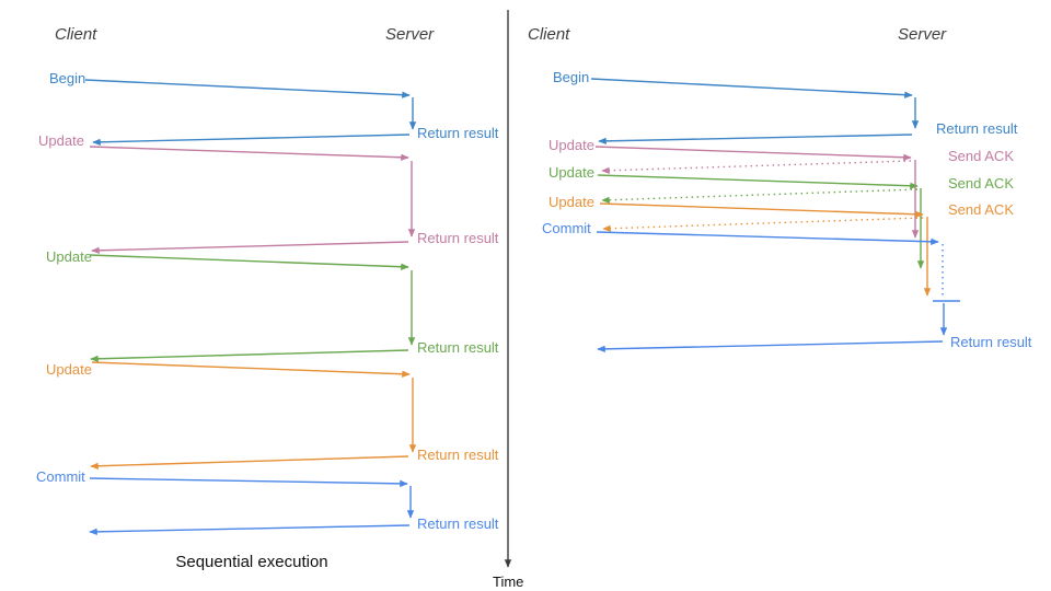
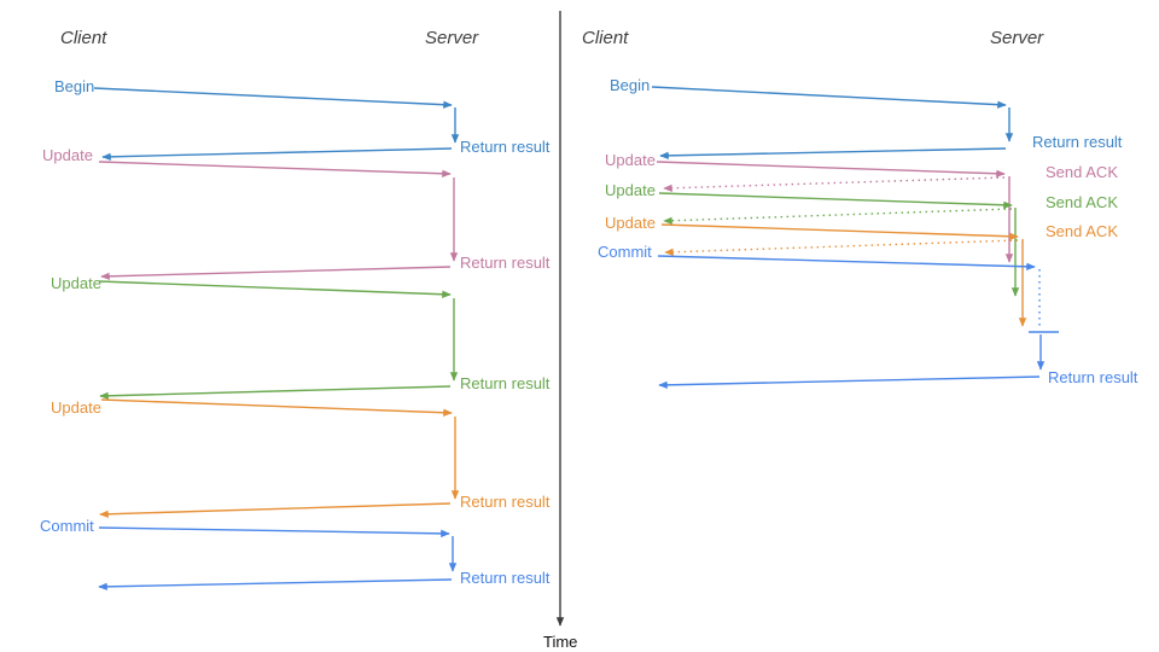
  Begin
  Return result
  Update
  Return result
  Update
  Return result
  Update
  Return result
  Commit
  Return result
  Begin
  Return result
  Update
  Send ACK
  Update
  Send ACK
  Update
  Send ACK
  Commit
  Return result
  Client
  Server
  Client
  Server
- Sequential execution
  Time
